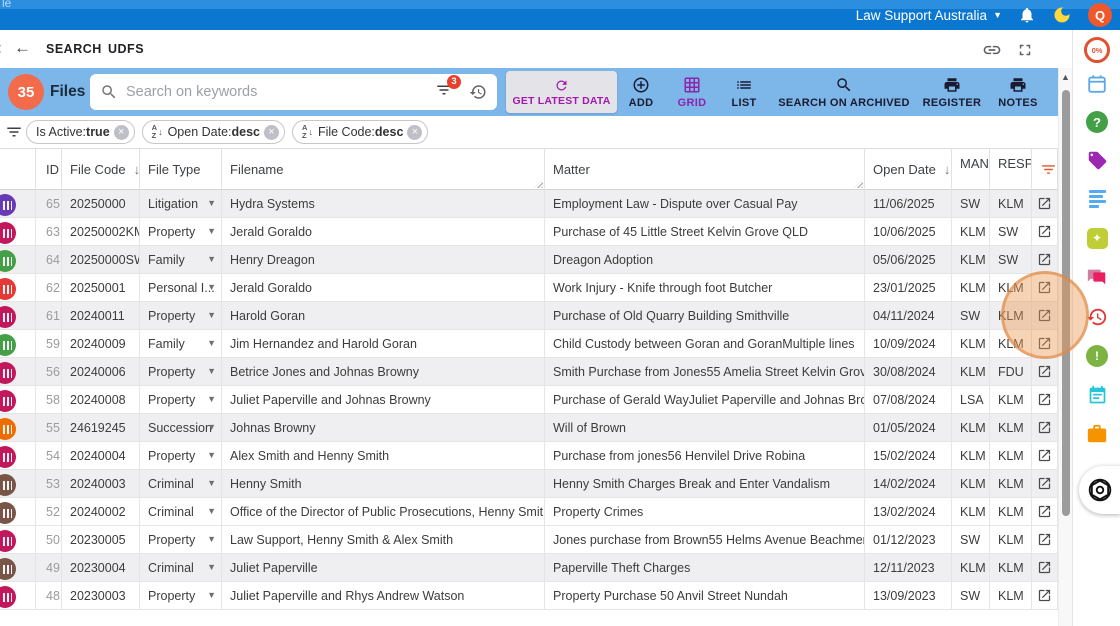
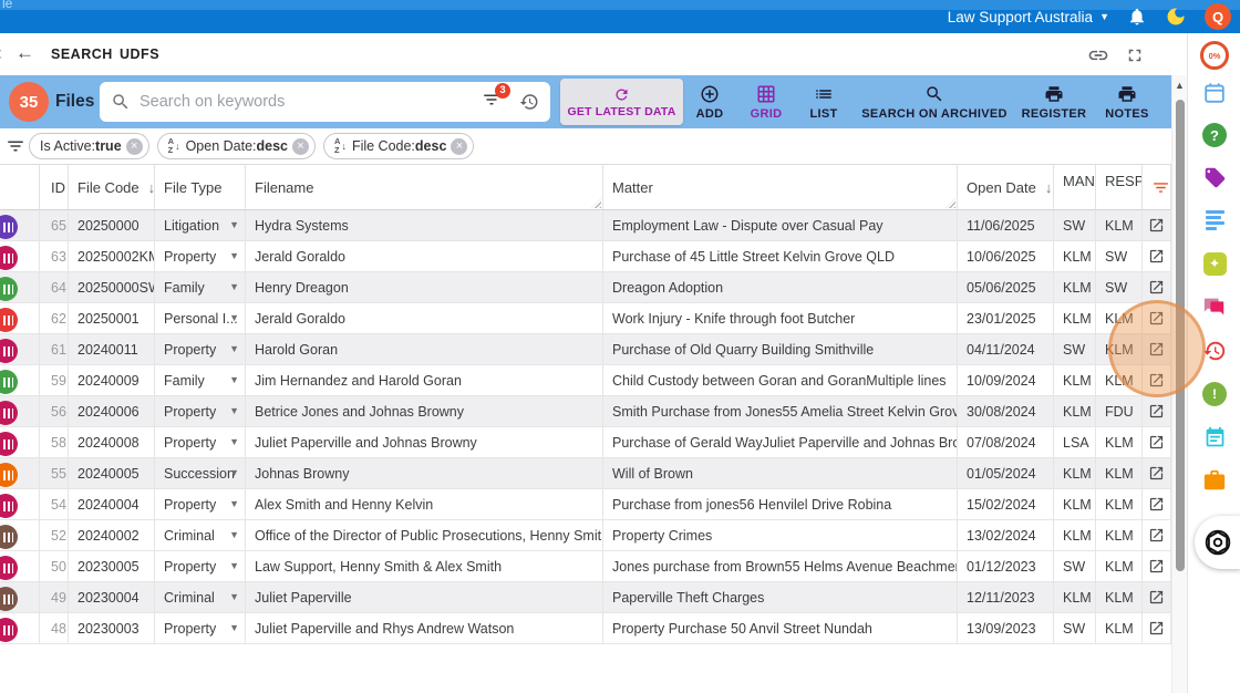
  le
  Law Support Australia
  ▼
  Q
  ←
  SEARCH
  UDFS
  35
  Files
  Search on keywords
  3
  GET LATEST DATA
  ADD
  GRID
  LIST
  SEARCH ON ARCHIVED
  REGISTER
  NOTES
  Is Active:true
  ×
  A
  Z
  ↓
  Open Date:desc
  ×
  A
  Z
  ↓
  File Code:desc
  ×
  	ID	File Code ↓	File Type	Filename	Matter	Open Date ↓	MAN	RESP
  	65	20250000	Litigation ▼	Hydra Systems	Employment Law - Dispute over Casual Pay	11/06/2025	SW	KLM
  	63	20250002K	Property ▼	Jerald Goraldo	Purchase of 45 Little Street Kelvin Grove QLD	10/06/2025	KLM	SW
  	64	20250000S	Family ▼	Henry Dreagon	Dreagon Adoption	05/06/2025	KLM	SW
  	62	20250001	Personal I...▼	Jerald Goraldo	Work Injury - Knife through foot Butcher	23/01/2025	KLM	KLM
  	61	20240011	Property ▼	Harold Goran	Purchase of Old Quarry Building Smithville	04/11/2024	SW	KLM
  	59	20240009	Family ▼	Jim Hernandez and Harold Goran	Child Custody between Goran and GoranMultiple lines	10/09/2024	KLM	KLM
  	56	20240006	Property ▼	Betrice Jones and Johnas Browny	Smith Purchase from Jones55 Amelia Street Kelvin Grov	30/08/2024	KLM	FDU
  	58	20240008	Property ▼	Juliet Paperville and Johnas Browny	Purchase of Gerald WayJuliet Paperville and Johnas Bro	07/08/2024	LSA	KLM
- 	55	24619245	Succession▼	Johnas Browny	Will of Brown	01/05/2024	KLM	KLM
+ 	55	20240005	Succession▼	Johnas Browny	Will of Brown	01/05/2024	KLM	KLM
- 	54	20240004	Property ▼	Alex Smith and Henny Smith	Purchase from jones56 Henvilel Drive Robina	15/02/2024	KLM	KLM
+ 	54	20240004	Property ▼	Alex Smith and Henny Kelvin	Purchase from jones56 Henvilel Drive Robina	15/02/2024	KLM	KLM
- 	53	20240003	Criminal ▼	Henny Smith	Henny Smith Charges Break and Enter Vandalism	14/02/2024	KLM	KLM
  	52	20240002	Criminal ▼	Office of the Director of Public Prosecutions, Henny Smit	Property Crimes	13/02/2024	KLM	KLM
  	50	20230005	Property ▼	Law Support, Henny Smith & Alex Smith	Jones purchase from Brown55 Helms Avenue Beachme	01/12/2023	SW	KLM
  	49	20230004	Criminal ▼	Juliet Paperville	Paperville Theft Charges	12/11/2023	KLM	KLM
  	48	20230003	Property ▼	Juliet Paperville and Rhys Andrew Watson	Property Purchase 50 Anvil Street Nundah	13/09/2023	SW	KLM
  ▲
  0%
  ?
  ✦
  !
